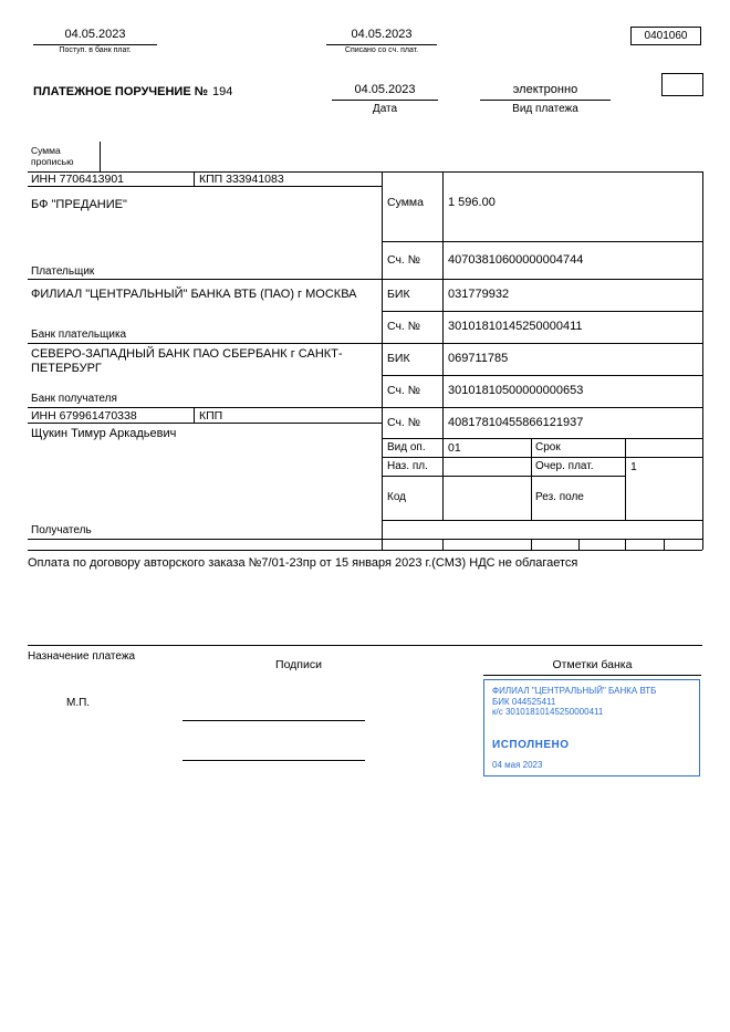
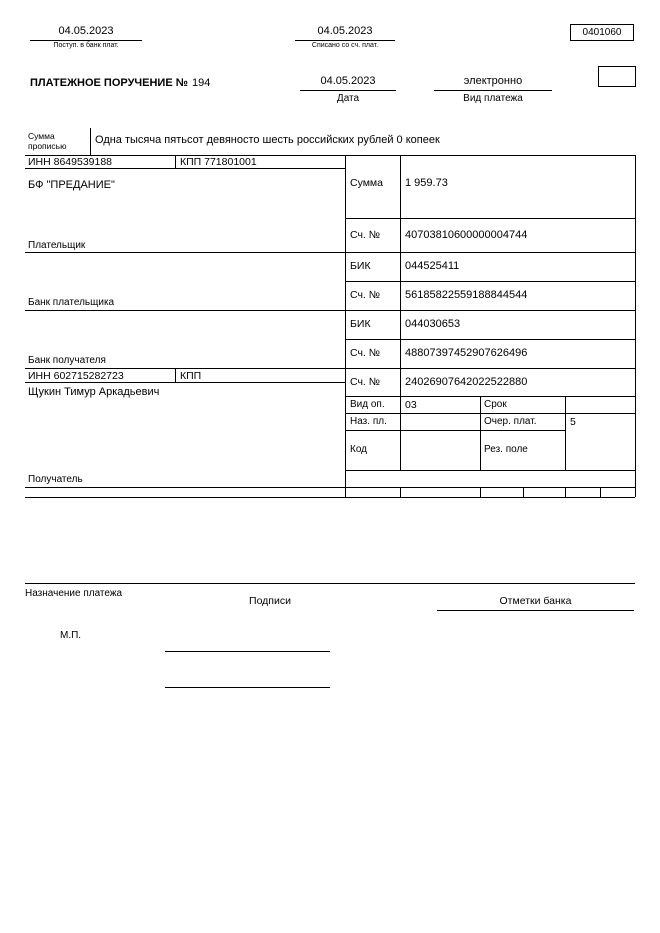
  04.05.2023
  04.05.2023
  0401060
  ПЛАТЕЖНОЕ ПОРУЧЕНИЕ № 194
  04.05.2023
  Дата
  электронно
  Вид платежа
  Сумма прописью
+ Одна тысяча пятьсот девяносто шесть российских рублей 0 копеек
- ИНН 7706413901
+ ИНН 8649539188
- КПП 333941083
+ КПП 771801001
  БФ "ПРЕДАНИЕ"
  Плательщик
  Сумма
- 1 596.00
+ 1 959.73
  Сч. №
  40703810600000004744
- ФИЛИАЛ "ЦЕНТРАЛЬНЫЙ" БАНКА ВТБ (ПАО) г МОСКВА
  Банк плательщика
  БИК
- 031779932
+ 044525411
  Сч. №
- 30101810145250000411
+ 56185822559188844544
- СЕВЕРО-ЗАПАДНЫЙ БАНК ПАО СБЕРБАНК г САНКТ-ПЕТЕРБУРГ
  Банк получателя
  БИК
- 069711785
+ 044030653
  Сч. №
- 30101810500000000653
+ 48807397452907626496
- ИНН 679961470338
+ ИНН 602715282723
  КПП
  Щукин Тимур Аркадьевич
  Получатель
  Сч. №
- 40817810455866121937
+ 24026907642022522880
  Вид оп.
- 01
+ 03
  Срок
  Наз. пл.
  Очер. плат.
- 1
+ 5
  Код
  Рез. поле
- Оплата по договору авторского заказа №7/01-23пр от 15 января 2023 г.(СМЗ) НДС не облагается
  Назначение платежа
  Подписи
  Отметки банка
  М.П.
- ФИЛИАЛ "ЦЕНТРАЛЬНЫЙ" БАНКА ВТБ
- БИК 044525411
- к/с 30101810145250000411
- ИСПОЛНЕНО
- 04 мая 2023
